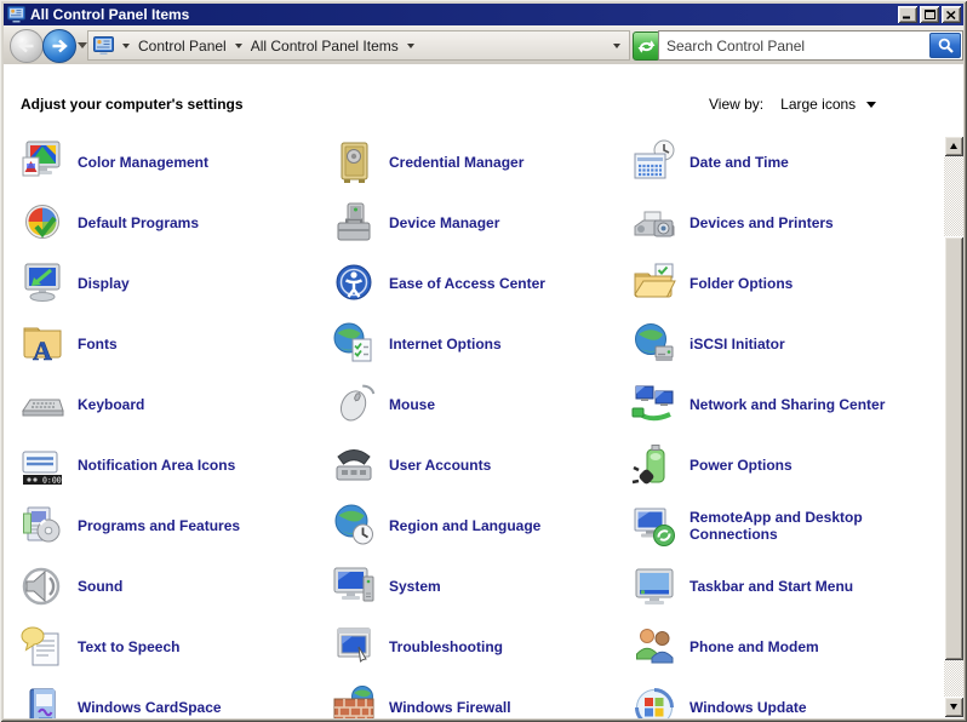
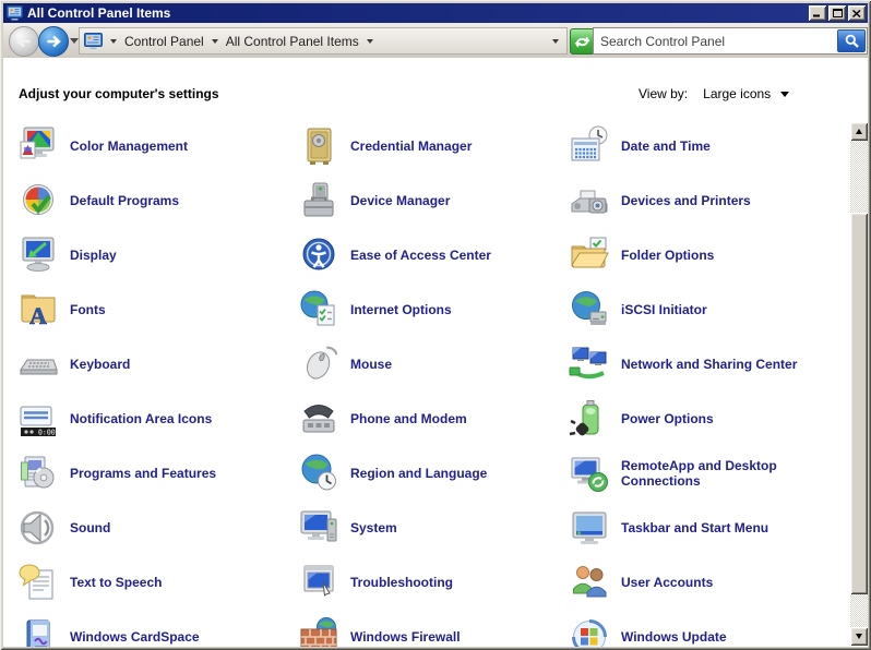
  All Control Panel Items
  Control Panel
  All Control Panel Items
  Search Control Panel
  Adjust your computer's settings
  View by:
  Large icons
  Color Management
  Credential Manager
  Date and Time
  Default Programs
  Device Manager
  Devices and Printers
  Display
  Ease of Access Center
  Folder Options
  A
  Fonts
  Internet Options
  iSCSI Initiator
  Keyboard
  Mouse
  Network and Sharing Center
  0:00
  Notification Area Icons
- User Accounts
+ Phone and Modem
  Power Options
  Programs and Features
  Region and Language
  RemoteApp and Desktop Connections
  Sound
  System
  Taskbar and Start Menu
  Text to Speech
  Troubleshooting
- Phone and Modem
+ User Accounts
  Windows CardSpace
  Windows Firewall
  Windows Update
